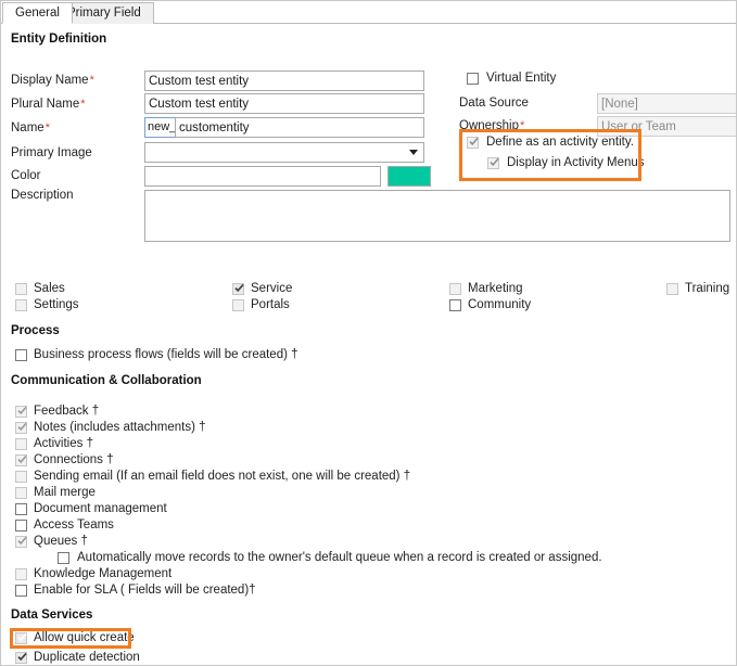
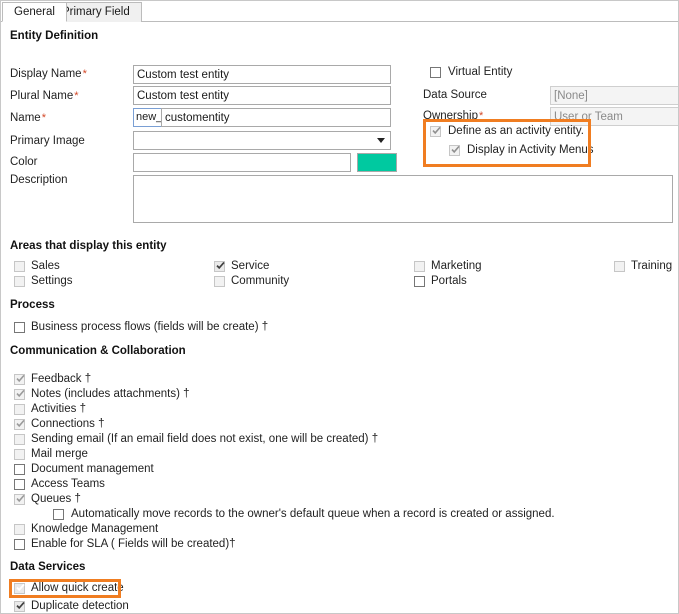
  General
  rimary Field
  Entity Definition
  Display Name*
  Plural Name*
  Name*
  Primary Image
  Color
  Description
  Custom test entity
  Custom test entity
  new_
  customentity
  Virtual Entity
  Data Source
  [None]
  Ownership*
  User or Team
  Define as an activity entity.
  Display in Activity Menus
+ Areas that display this entity
  Sales
  Settings
  Service
- Portals
+ Community
  Marketing
- Community
+ Portals
  Training
  Process
- Business process flows (fields will be created) †
+ Business process flows (fields will be create) †
  Communication & Collaboration
  Feedback †
  Notes (includes attachments) †
  Activities †
  Connections †
  Sending email (If an email field does not exist, one will be created) †
  Mail merge
  Document management
  Access Teams
  Queues †
  Automatically move records to the owner's default queue when a record is created or assigned.
  Knowledge Management
  Enable for SLA ( Fields will be created)†
  Data Services
  Allow quick create
  Duplicate detection
